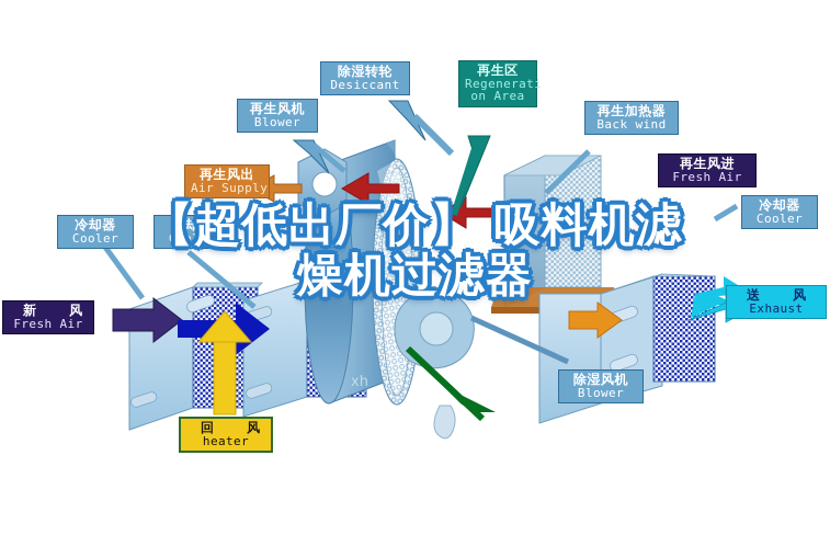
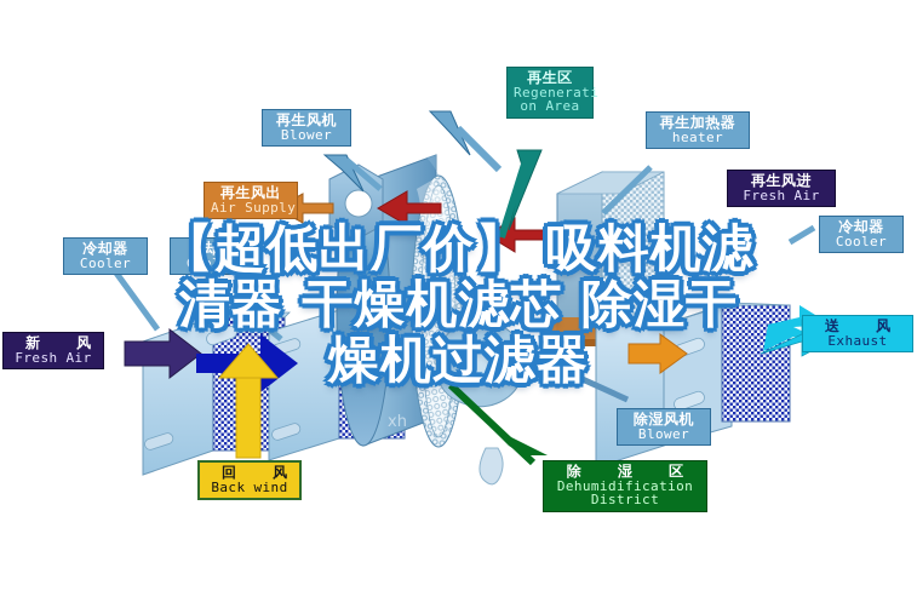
  xh
- 除湿转轮
- Desiccant
  再生风机
  Blower
  再生区
  Regenerati
  on Area
  再生加热器
- Back wind
+ heater
  再生风进
  Fresh Air
  冷却器
  Cooler
  再生风出
  Air Supply
  冷却器
  Cooler
  冷却器
  Cooler
  新 风
  Fresh Air
  回 风
- heater
+ Back wind
  除湿风机
  Blower
+ 除 湿 区
+ Dehumidification
+ District
  送 风
  Exhaust
  【超低出厂价】 吸料机滤
+ 清器 干燥机滤芯 除湿干
  燥机过滤器
